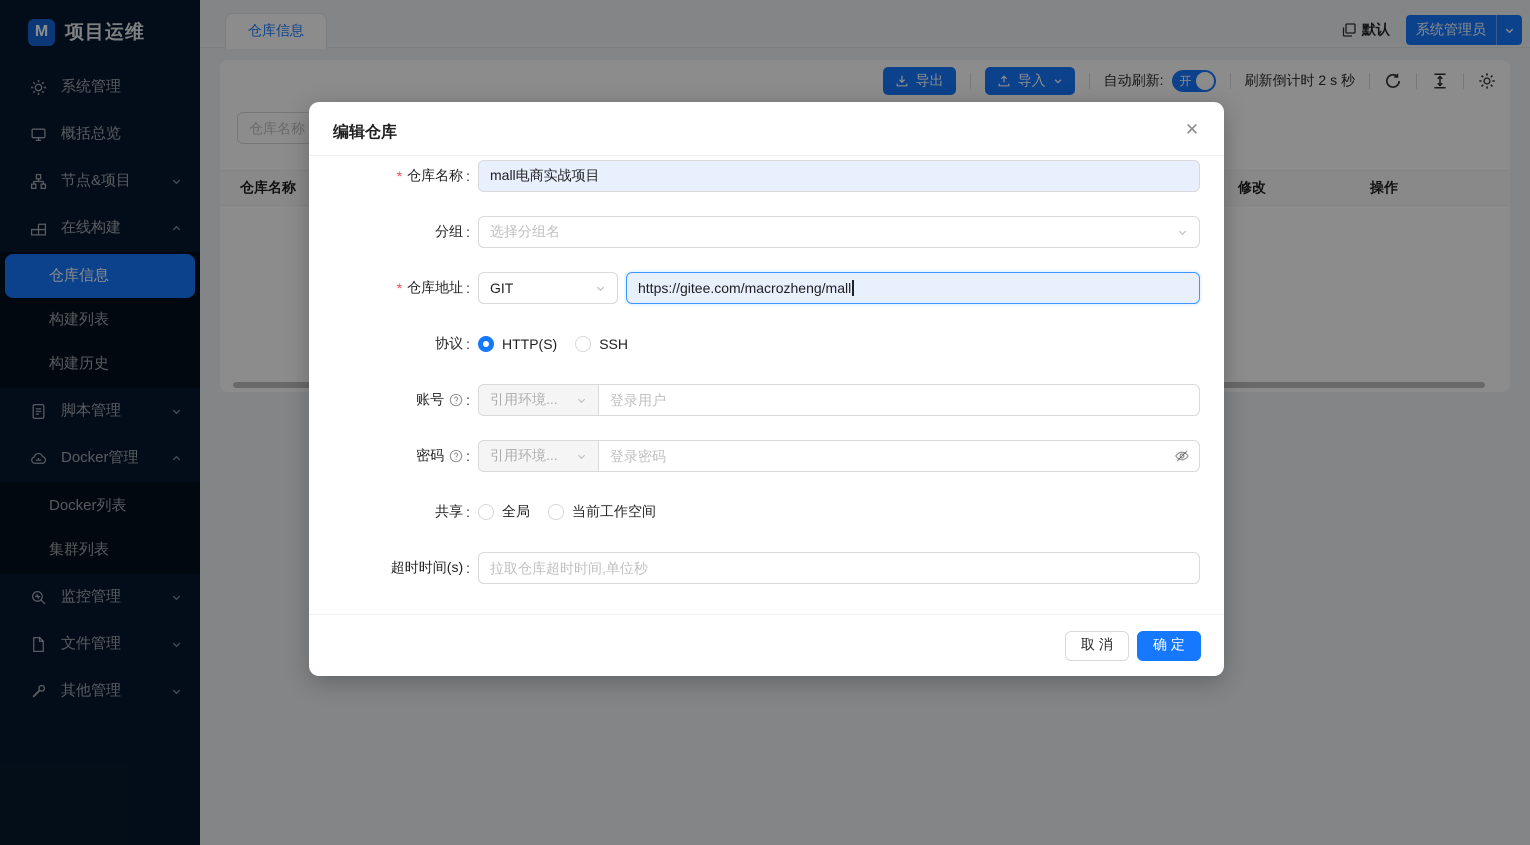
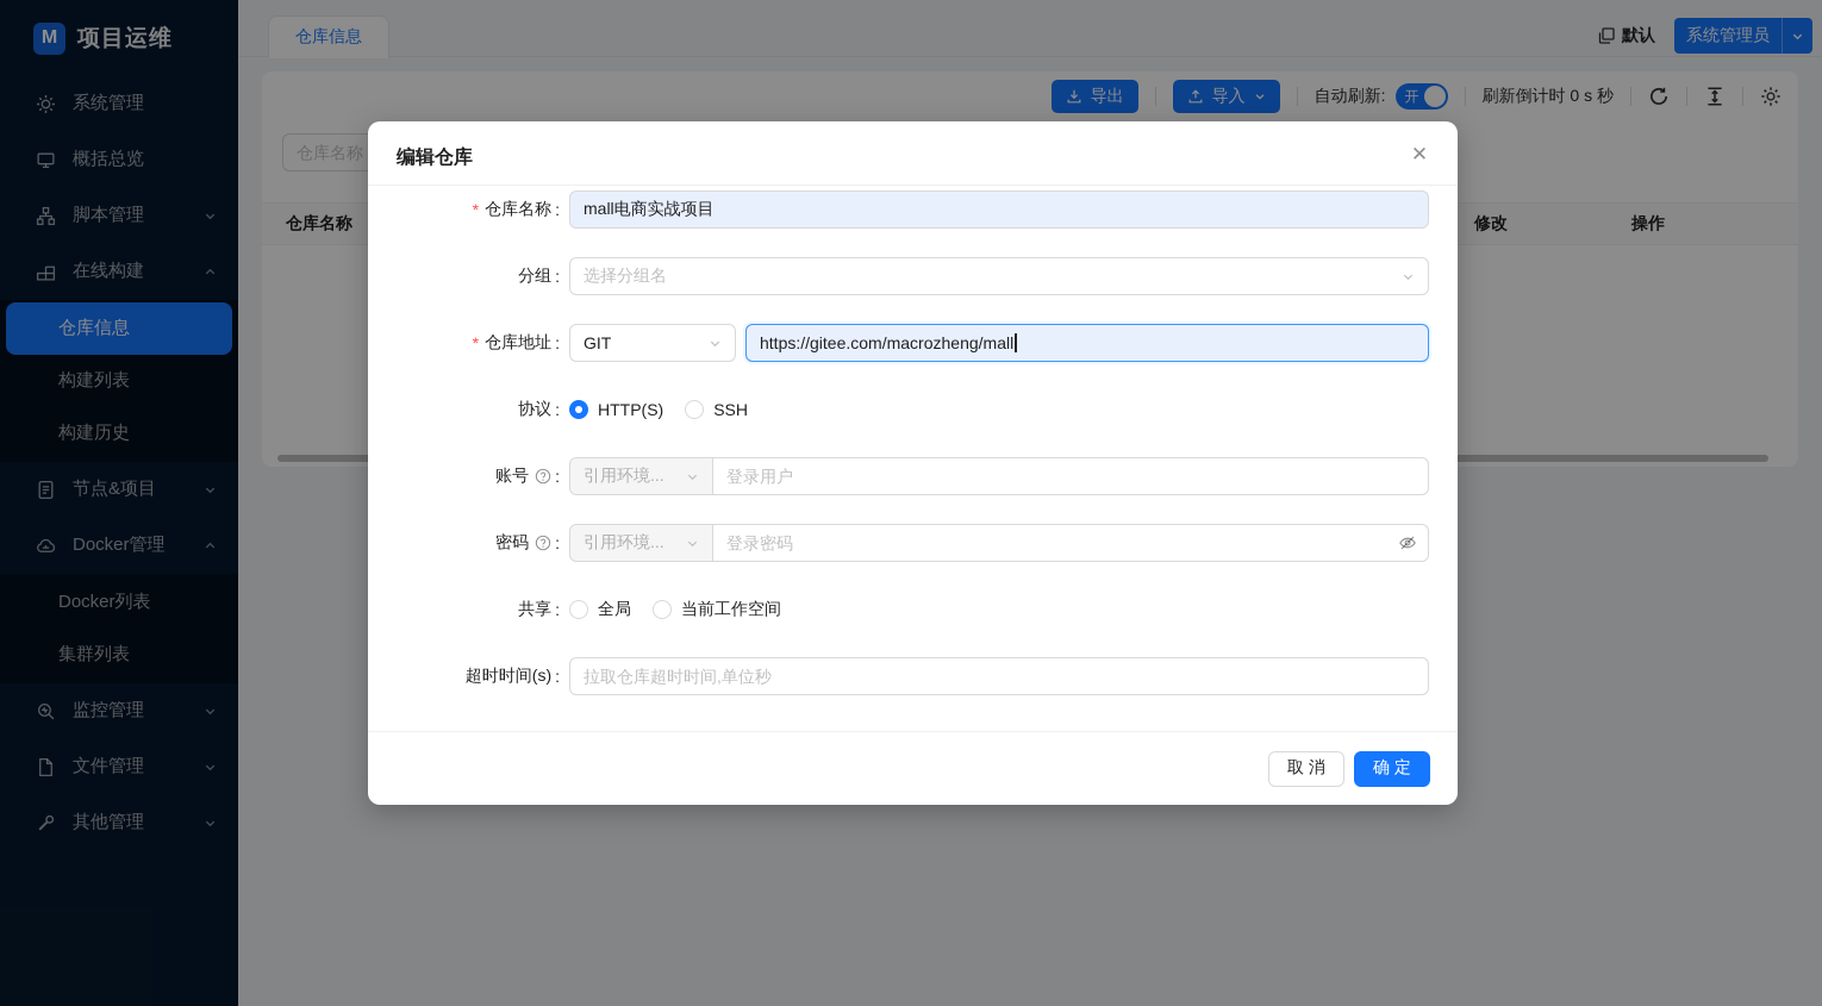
  M
  项目运维
  系统管理
  概括总览
- 节点&项目
+ 脚本管理
  在线构建
  仓库信息
  构建列表
  构建历史
- 脚本管理
+ 节点&项目
  Docker管理
  Docker列表
  集群列表
  监控管理
  文件管理
  其他管理
  仓库信息
  默认
  系统管理员
  导出
  导入
  自动刷新:
  开
- 刷新倒计时 2 s 秒
+ 刷新倒计时 0 s 秒
  仓库名称
  仓库名称
  修改
  操作
  编辑仓库
  ✕
  *
  仓库名称
  :
  mall电商实战项目
  分组
  :
  选择分组名
  *
  仓库地址
  :
  GIT
  https://gitee.com/macrozheng/mall
  协议
  :
  HTTP(S)
  SSH
  账号
  :
  引用环境...
  登录用户
  密码
  :
  引用环境...
  登录密码
  共享
  :
  全局
  当前工作空间
  超时时间(s)
  :
  拉取仓库超时时间,单位秒
  取 消
  确 定
